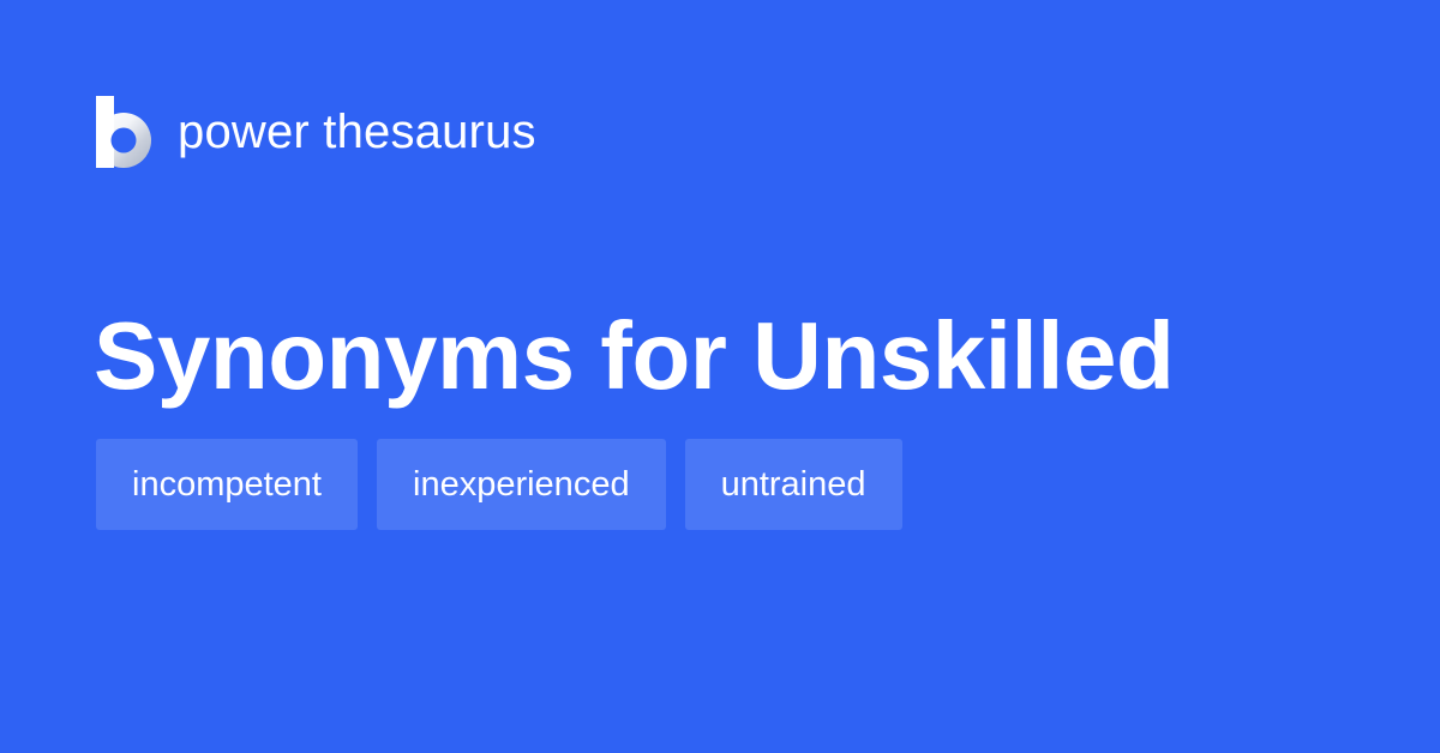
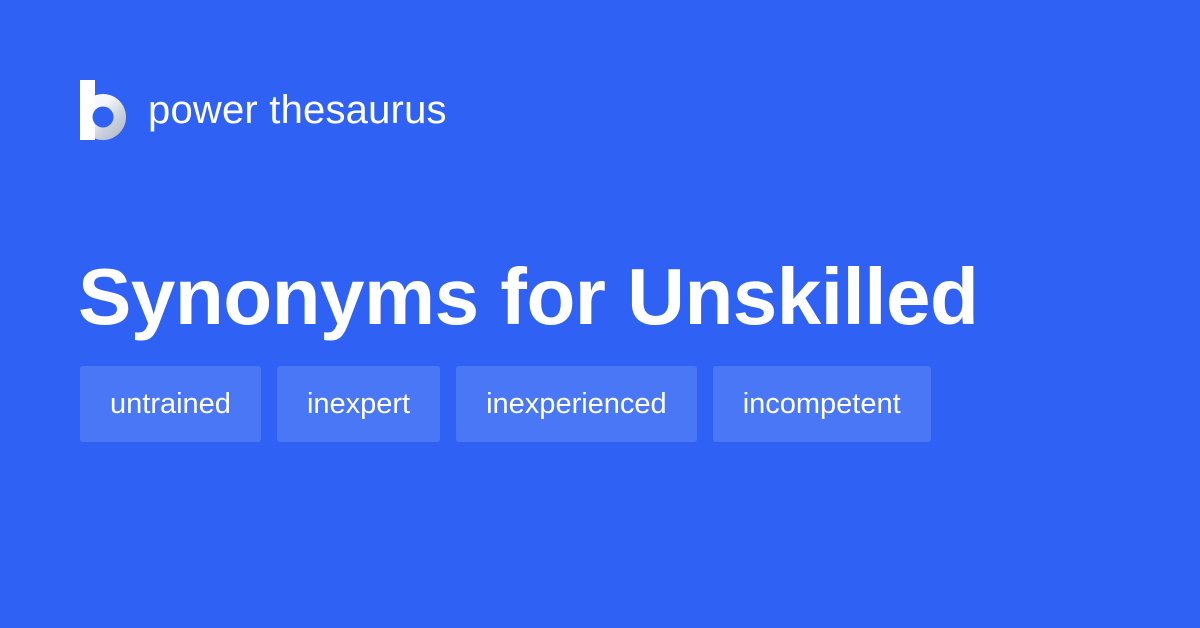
  power thesaurus
  Synonyms for Unskilled
- incompetent
+ untrained
+ inexpert
  inexperienced
- untrained
+ incompetent
